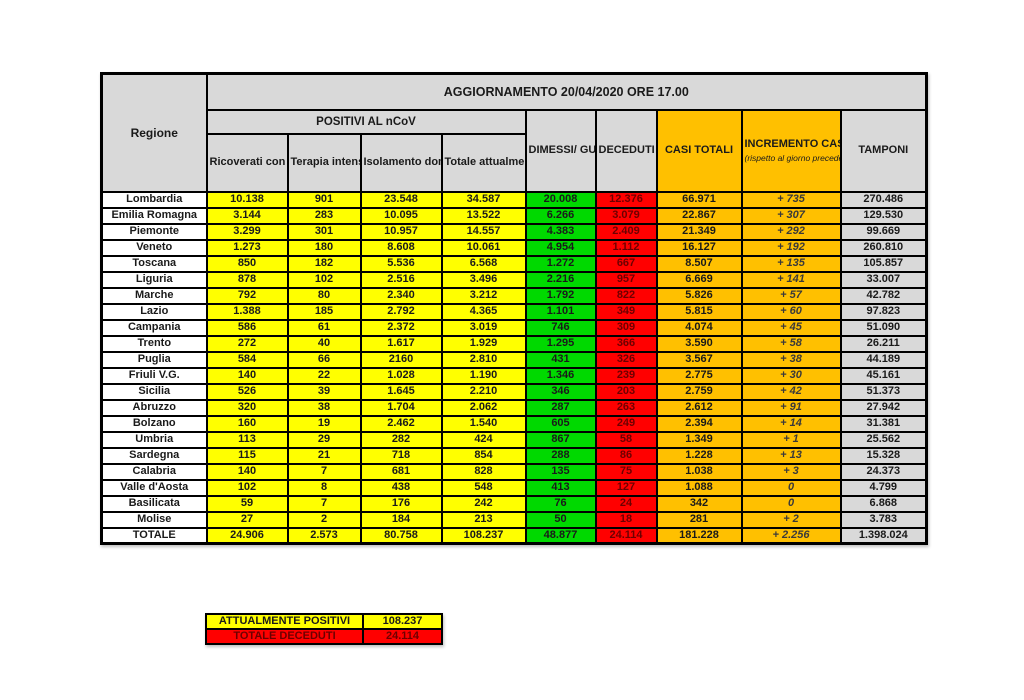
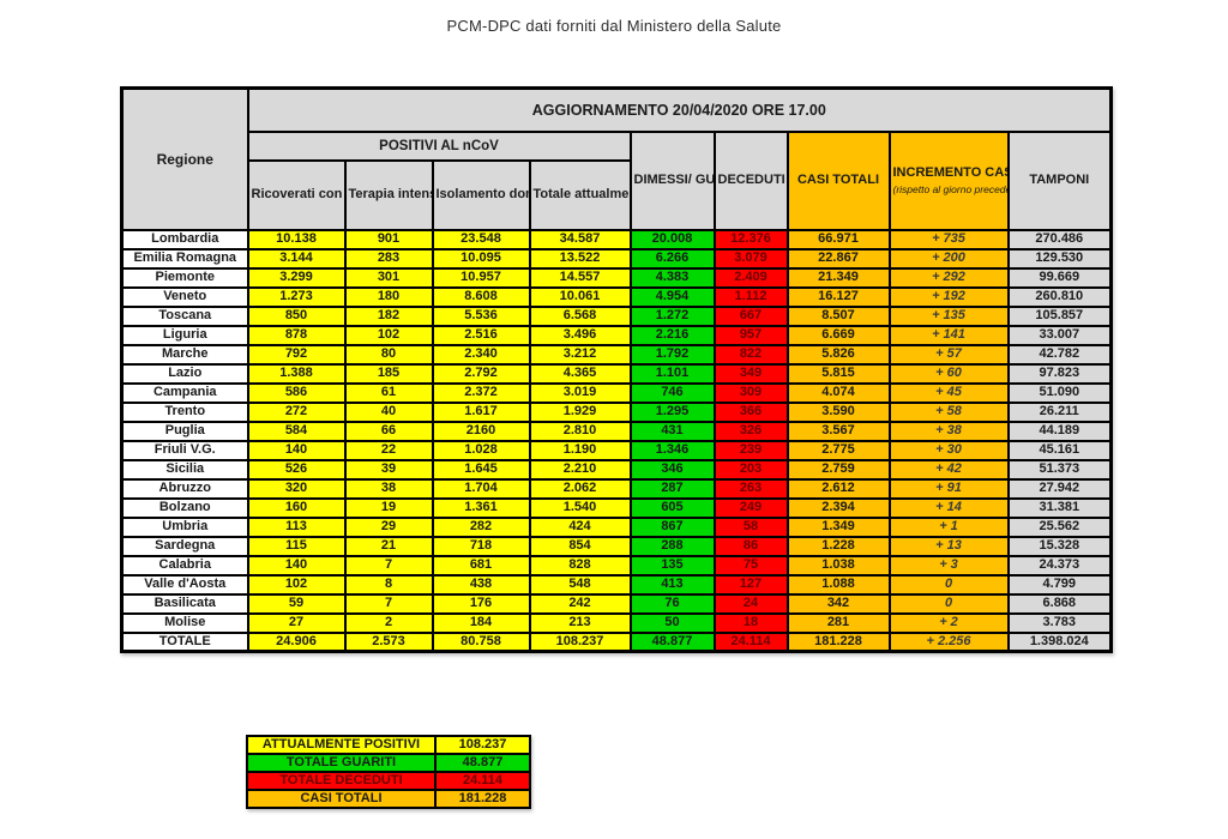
+ PCM-DPC dati forniti dal Ministero della Salute
  Regione	AGGIORNAMENTO 20/04/2020 ORE 17.00
  POSITIVI AL nCoV	DIMESSI/ GU	DECEDUTI	CASI TOTALI	INCREMENTO CA (rispetto al giorno preced	TAMPONI
  Lombardia	10.138	901	23.548	34.587	20.008	12.376	66.971	+ 735	270.486
- Emilia Romagna	3.144	283	10.095	13.522	6.266	3.079	22.867	+ 307	129.530
+ Emilia Romagna	3.144	283	10.095	13.522	6.266	3.079	22.867	+ 200	129.530
  Piemonte	3.299	301	10.957	14.557	4.383	2.409	21.349	+ 292	99.669
  Veneto	1.273	180	8.608	10.061	4.954	1.112	16.127	+ 192	260.810
  Toscana	850	182	5.536	6.568	1.272	667	8.507	+ 135	105.857
  Liguria	878	102	2.516	3.496	2.216	957	6.669	+ 141	33.007
  Marche	792	80	2.340	3.212	1.792	822	5.826	+ 57	42.782
  Lazio	1.388	185	2.792	4.365	1.101	349	5.815	+ 60	97.823
  Campania	586	61	2.372	3.019	746	309	4.074	+ 45	51.090
  Trento	272	40	1.617	1.929	1.295	366	3.590	+ 58	26.211
  Puglia	584	66	2160	2.810	431	326	3.567	+ 38	44.189
  Friuli V.G.	140	22	1.028	1.190	1.346	239	2.775	+ 30	45.161
  Sicilia	526	39	1.645	2.210	346	203	2.759	+ 42	51.373
  Abruzzo	320	38	1.704	2.062	287	263	2.612	+ 91	27.942
- Bolzano	160	19	2.462	1.540	605	249	2.394	+ 14	31.381
+ Bolzano	160	19	1.361	1.540	605	249	2.394	+ 14	31.381
  Umbria	113	29	282	424	867	58	1.349	+ 1	25.562
  Sardegna	115	21	718	854	288	86	1.228	+ 13	15.328
  Calabria	140	7	681	828	135	75	1.038	+ 3	24.373
  Valle d'Aosta	102	8	438	548	413	127	1.088	0	4.799
  Basilicata	59	7	176	242	76	24	342	0	6.868
  Molise	27	2	184	213	50	18	281	+ 2	3.783
  TOTALE	24.906	2.573	80.758	108.237	48.877	24.114	181.228	+ 2.256	1.398.024
  ATTUALMENTE POSITIVI	108.237
+ TOTALE GUARITI	48.877
  TOTALE DECEDUTI	24.114
+ CASI TOTALI	181.228
